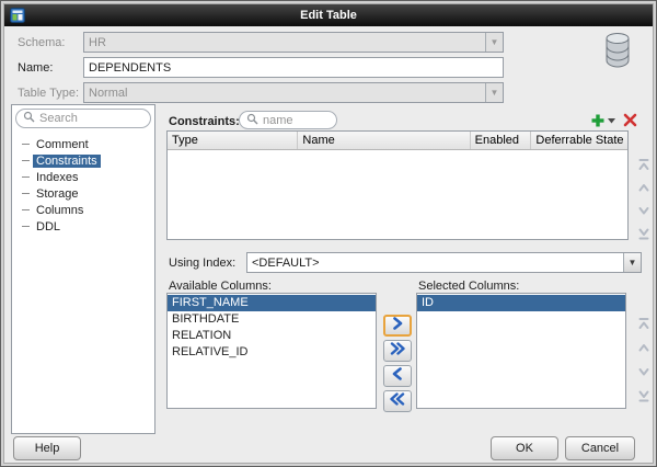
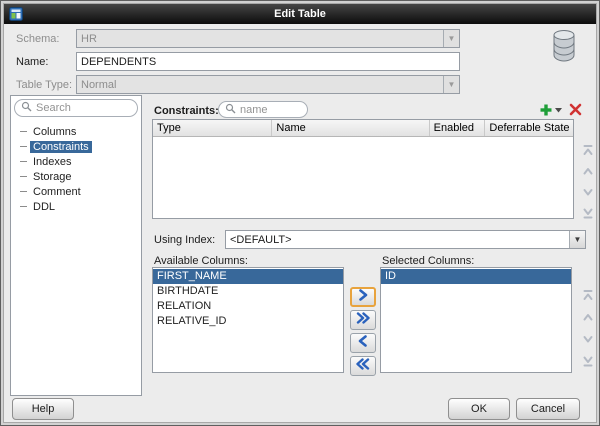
  Edit Table
  Schema:
  HR
  ▼
  Name:
  DEPENDENTS
  Table Type:
  Normal
  ▼
  Search
- Comment
+ Columns
  Constraints
  Indexes
  Storage
- Columns
+ Comment
  DDL
  Constraints:
  name
  Type
  Name
  Enabled
  Deferrable State
  Using Index:
  <DEFAULT>
  ▼
  Available Columns:
  Selected Columns:
  FIRST_NAME
  BIRTHDATE
  RELATION
  RELATIVE_ID
  ID
  Help
  OK
  Cancel
